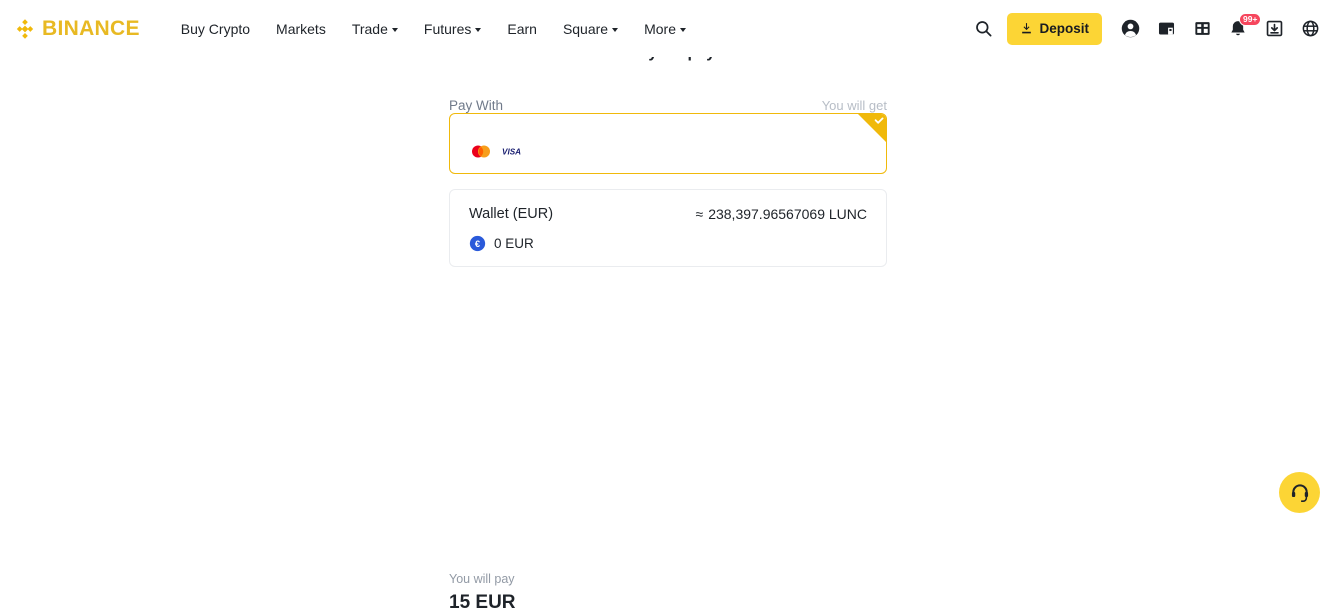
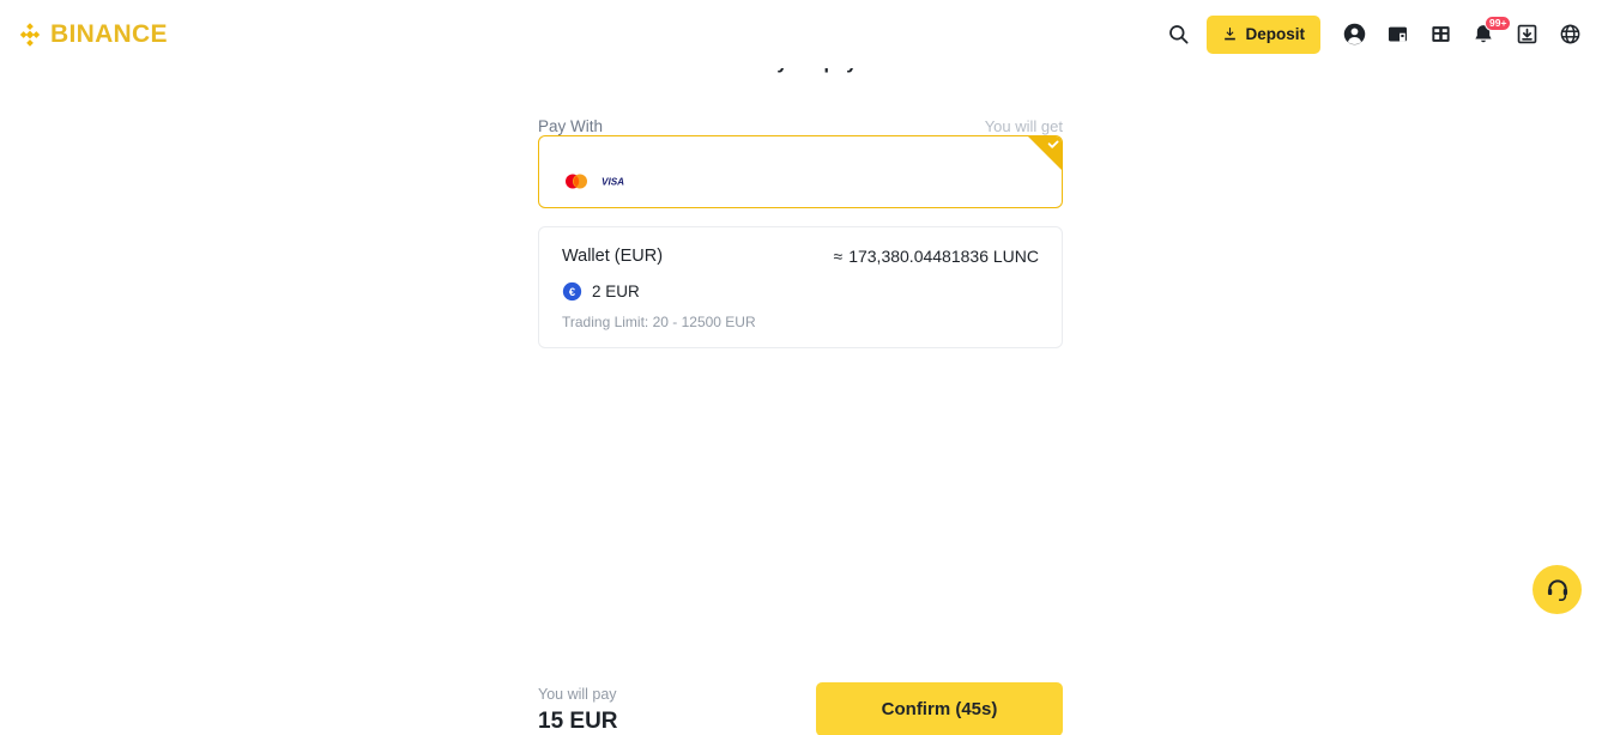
  BINANCE
- Buy Crypto
- Markets
- Trade
- Futures
- Earn
- Square
- More
  Deposit
  99+
  Pay With
  You will get
  VISA
  Wallet (EUR)
- ≈ 238,397.96567069 LUNC
+ ≈ 173,380.04481836 LUNC
  €
- 0 EUR
+ 2 EUR
+ Trading Limit: 20 - 12500 EUR
  You will pay
  15 EUR
+ Confirm (45s)
